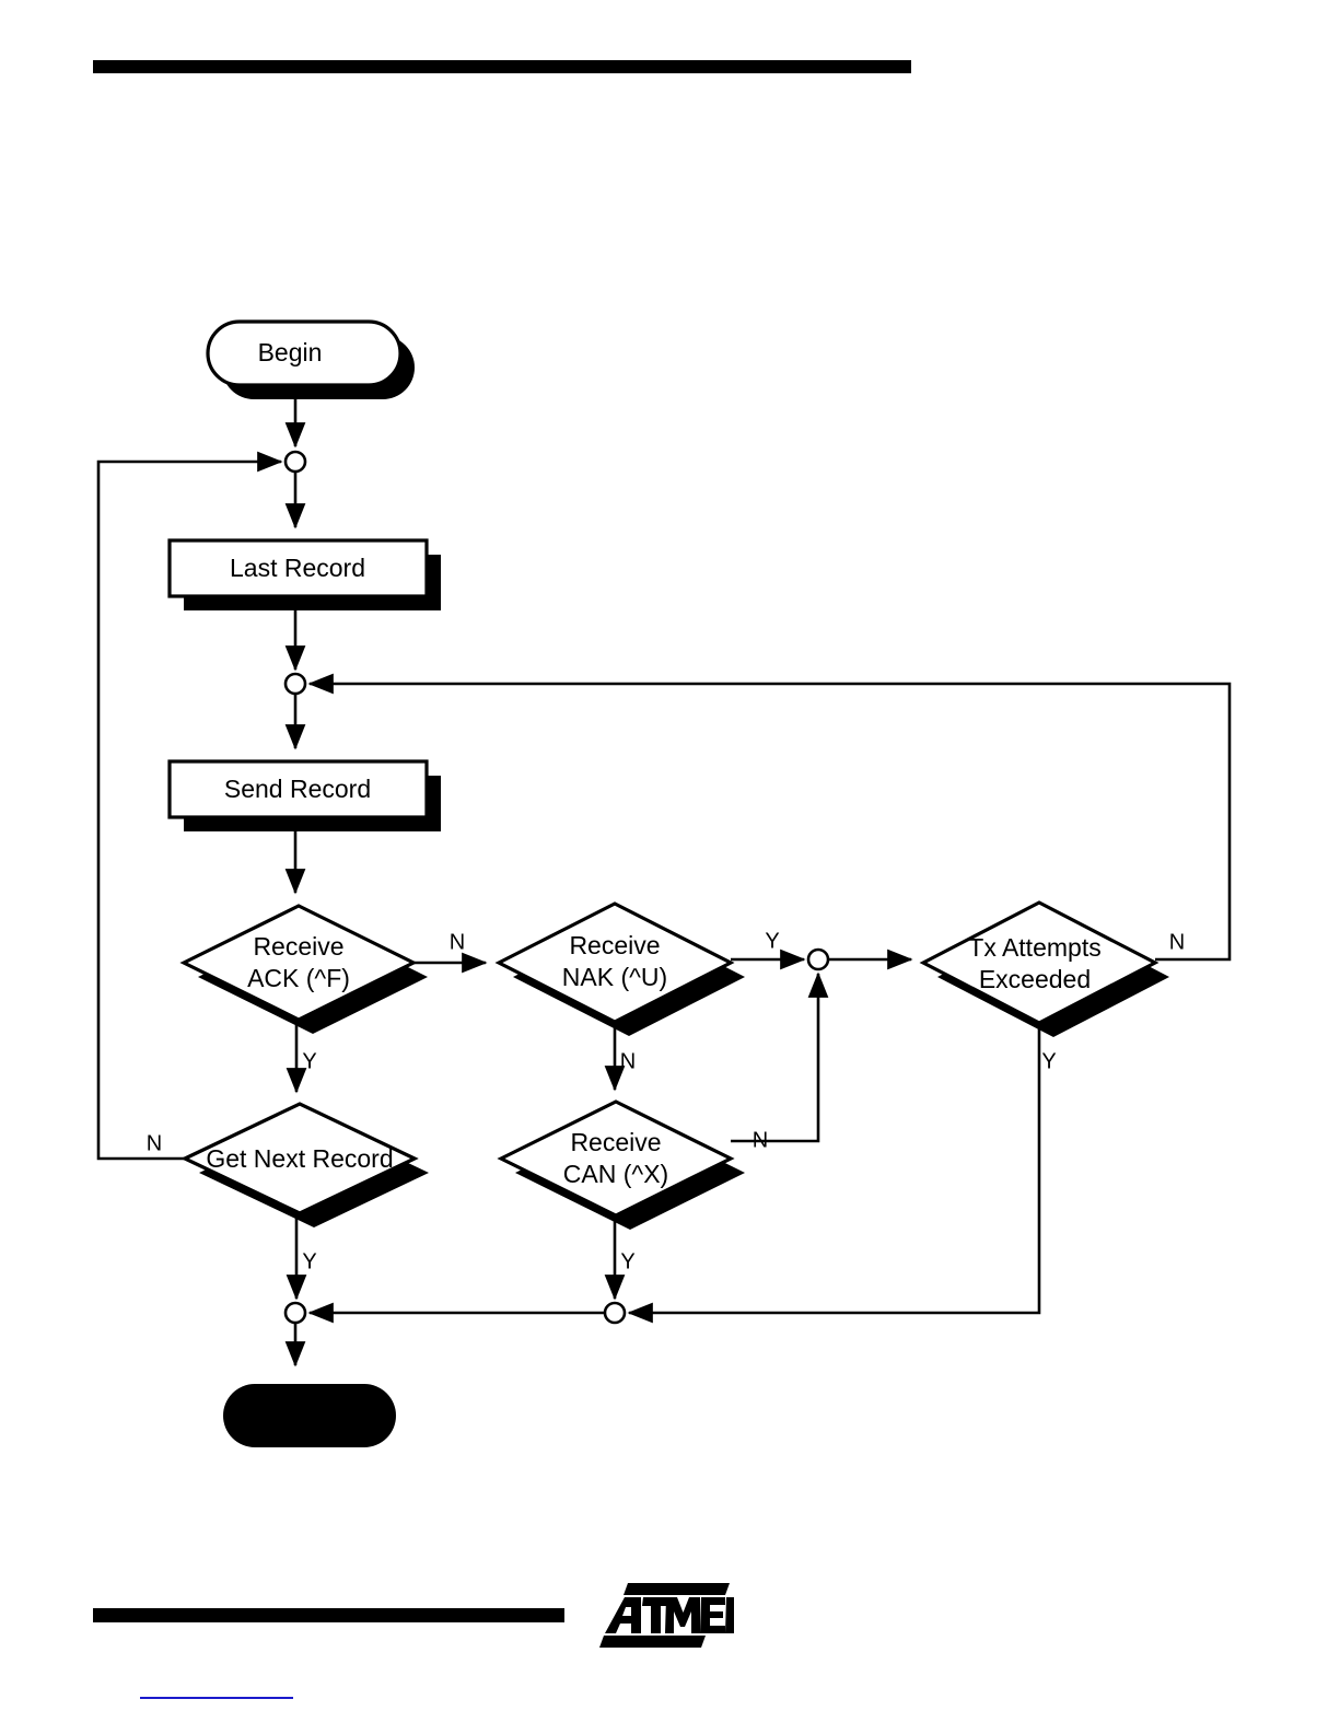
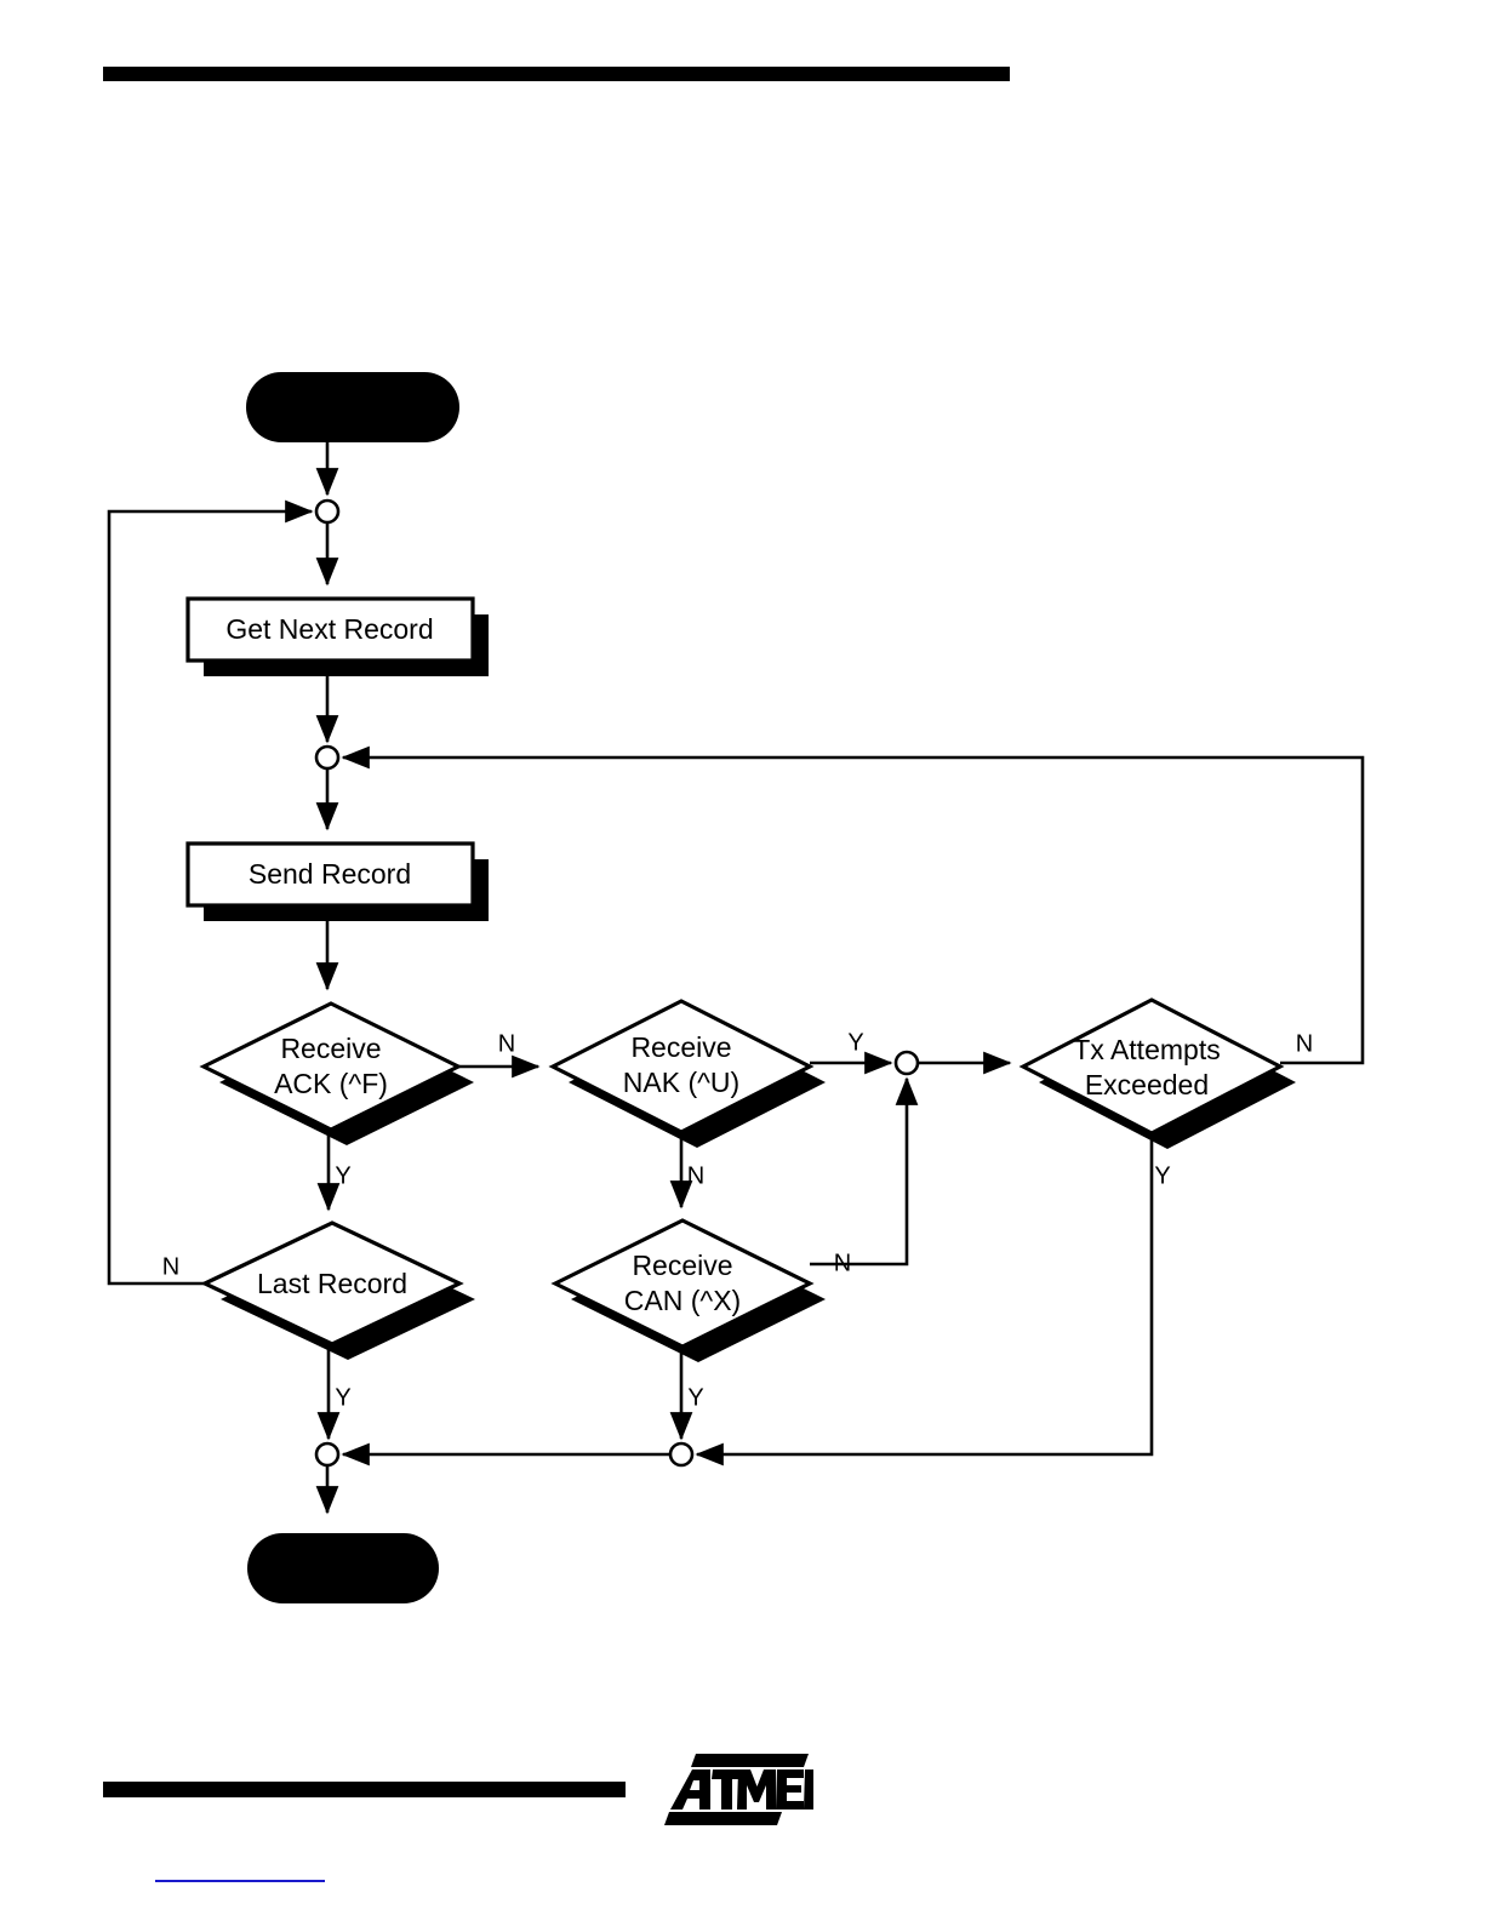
- Begin
- Last Record
+ Get Next Record
  Send Record
  Receive
  ACK (^F)
  Receive
  NAK (^U)
  Tx Attempts
  Exceeded
- Get Next Record
+ Last Record
  Receive
  CAN (^X)
  N
  Y
  Y
  N
  N
  Y
  N
  Y
  N
  Y
